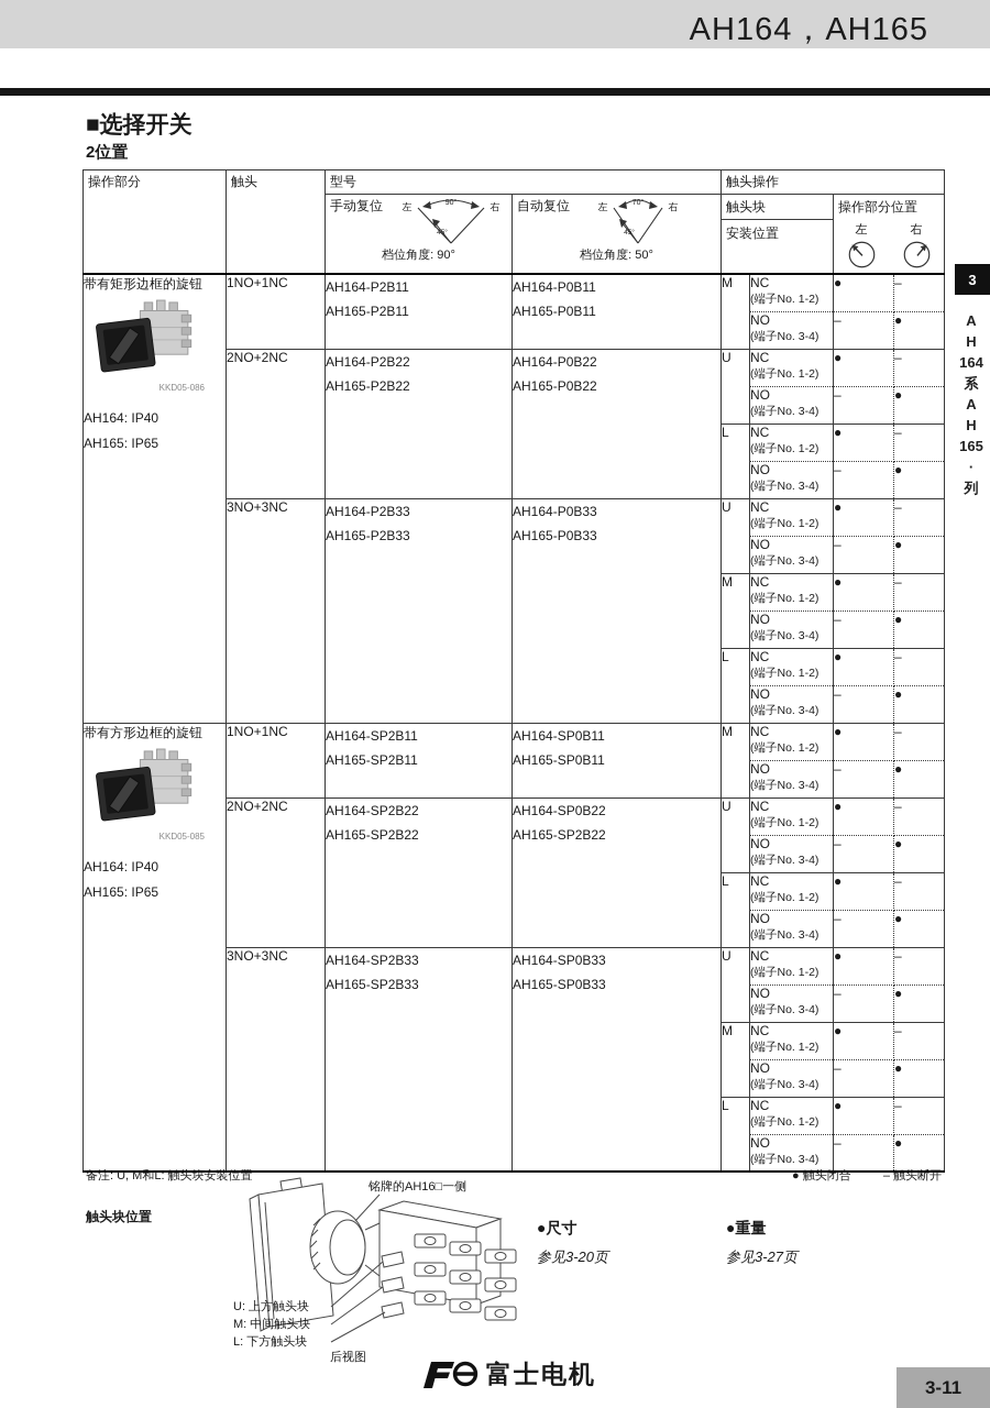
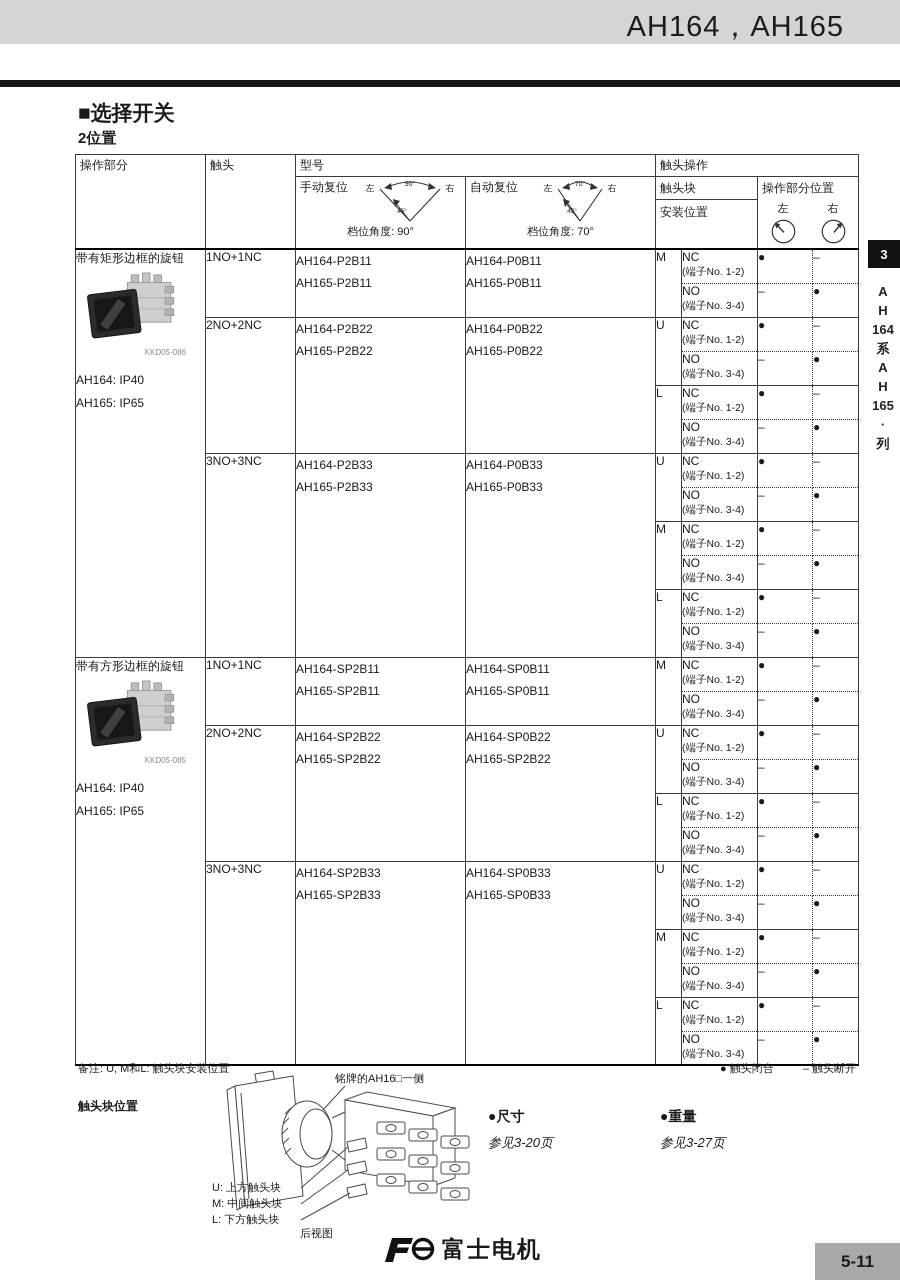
  AH164，AH165
  ■选择开关
  2位置
  3
  A
  H
  164
  系
  A
  H
  165
  ·
  列
  操作部分	触头	型号	触头操作
- 手动复位 左 右 档位角度: 90°	自动复位 左 右 档位角度: 50°	触头块 安装位置	操作部分位置 左 右
+ 手动复位 左 右 档位角度: 90°	自动复位 左 右 档位角度: 70°	触头块 安装位置	操作部分位置 左 右
  带有矩形边框的旋钮KKD05-086AH164: IP40AH165: IP65	1NO+1NC	AH164-P2B11AH165-P2B11	AH164-P0B11AH165-P0B11	M	NC(端子No. 1-2)	●	–
  NO(端子No. 3-4)	–	●
  2NO+2NC	AH164-P2B22AH165-P2B22	AH164-P0B22AH165-P0B22	U	NC(端子No. 1-2)	●	–
  NO(端子No. 3-4)	–	●
  L	NC(端子No. 1-2)	●	–
  NO(端子No. 3-4)	–	●
  3NO+3NC	AH164-P2B33AH165-P2B33	AH164-P0B33AH165-P0B33	U	NC(端子No. 1-2)	●	–
  NO(端子No. 3-4)	–	●
  M	NC(端子No. 1-2)	●	–
  NO(端子No. 3-4)	–	●
  L	NC(端子No. 1-2)	●	–
  NO(端子No. 3-4)	–	●
  带有方形边框的旋钮KKD05-085AH164: IP40AH165: IP65	1NO+1NC	AH164-SP2B11AH165-SP2B11	AH164-SP0B11AH165-SP0B11	M	NC(端子No. 1-2)	●	–
  NO(端子No. 3-4)	–	●
  2NO+2NC	AH164-SP2B22AH165-SP2B22	AH164-SP0B22AH165-SP2B22	U	NC(端子No. 1-2)	●	–
  NO(端子No. 3-4)	–	●
  L	NC(端子No. 1-2)	●	–
  NO(端子No. 3-4)	–	●
  3NO+3NC	AH164-SP2B33AH165-SP2B33	AH164-SP0B33AH165-SP0B33	U	NC(端子No. 1-2)	●	–
  NO(端子No. 3-4)	–	●
  M	NC(端子No. 1-2)	●	–
  NO(端子No. 3-4)	–	●
  L	NC(端子No. 1-2)	●	–
  NO(端子No. 3-4)	–	●
  备注: U, M和L: 触头块安装位置
  ● 触头闭合 – 触头断开
  触头块位置
  铭牌的AH16□一侧
  U: 上方触头块
  M: 中间触头块
  L: 下方触头块
  后视图
  ●尺寸
  参见3-20页
  ●重量
  参见3-27页
  富士电机
- 3-11
+ 5-11
